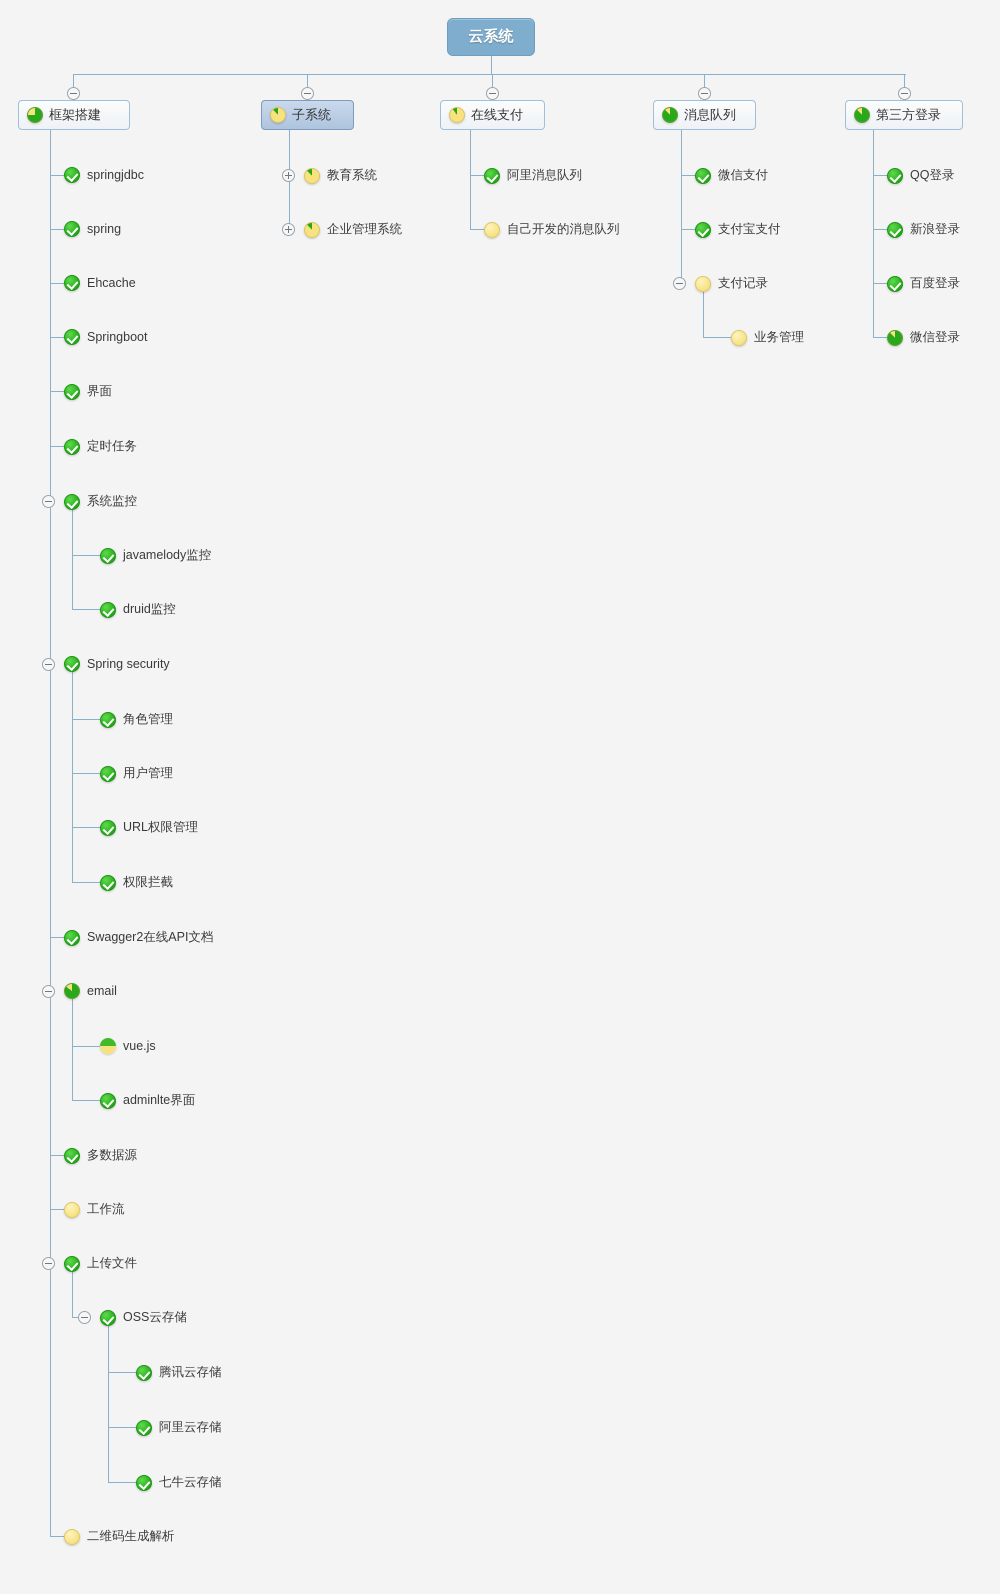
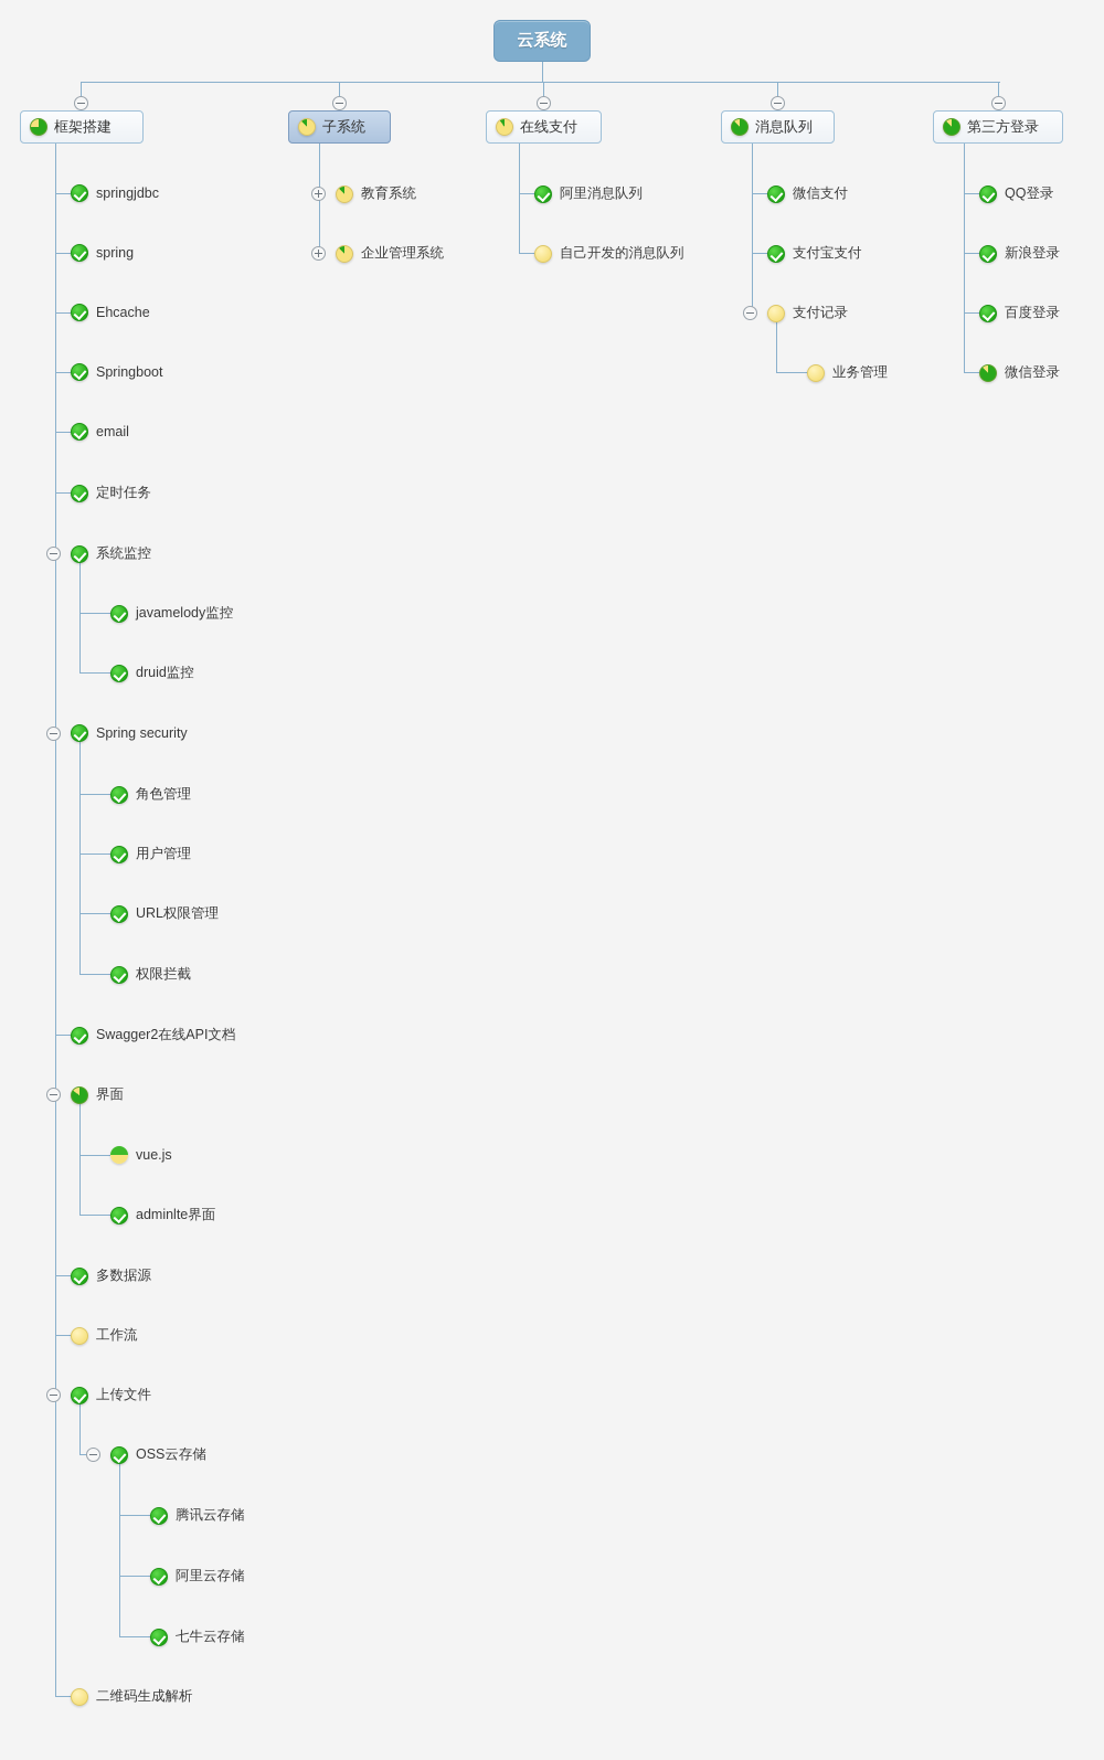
  云系统
  框架搭建
  springjdbc
  spring
  Ehcache
  Springboot
- 界面
+ email
  定时任务
  系统监控
  javamelody监控
  druid监控
  Spring security
  角色管理
  用户管理
  URL权限管理
  权限拦截
  Swagger2在线API文档
- email
+ 界面
  vue.js
  adminlte界面
  多数据源
  工作流
  上传文件
  OSS云存储
  腾讯云存储
  阿里云存储
  七牛云存储
  二维码生成解析
  子系统
  教育系统
  企业管理系统
  在线支付
  阿里消息队列
  自己开发的消息队列
  消息队列
  微信支付
  支付宝支付
  支付记录
  业务管理
  第三方登录
  QQ登录
  新浪登录
  百度登录
  微信登录
